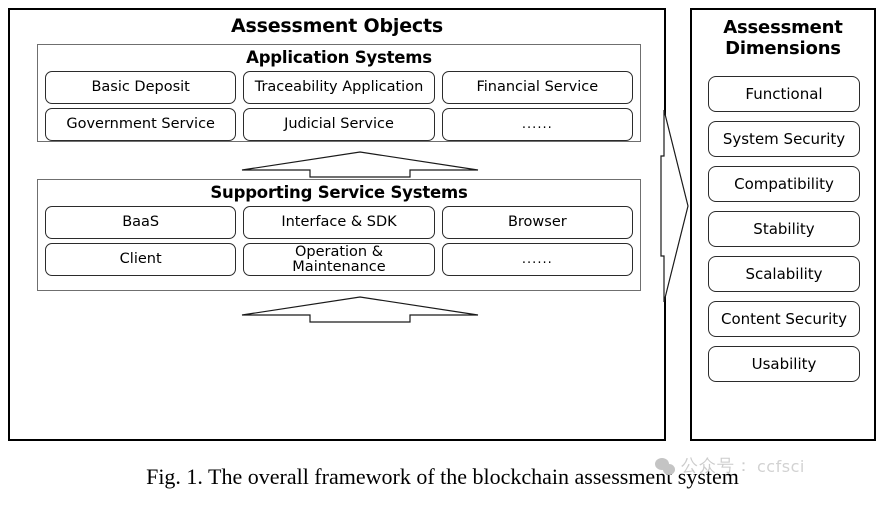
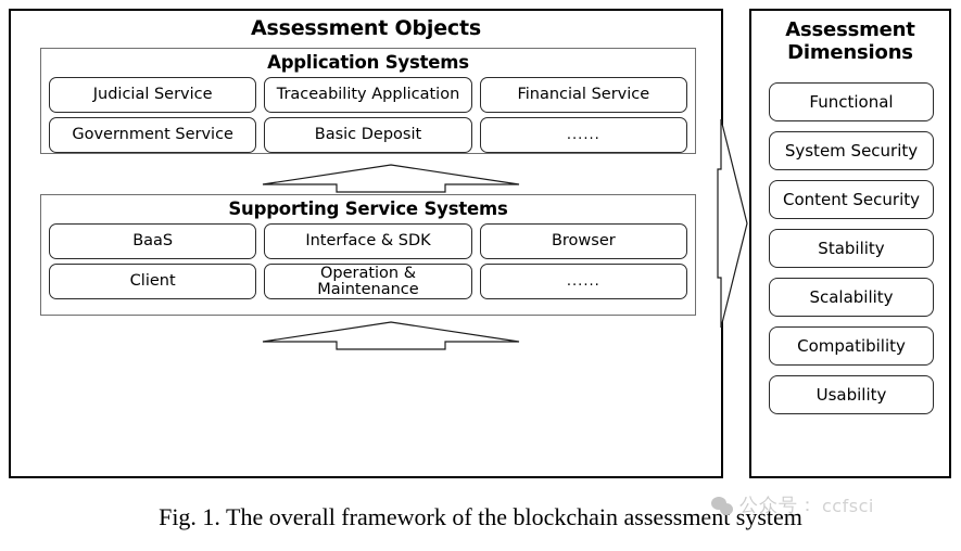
  Assessment Objects
  Application Systems
- Basic Deposit
+ Judicial Service
  Traceability Application
  Financial Service
  Government Service
- Judicial Service
+ Basic Deposit
  ......
  Supporting Service Systems
  BaaS
  Interface & SDK
  Browser
  Client
  Operation &
  Maintenance
  ......
  Assessment
  Dimensions
  Functional
  System Security
- Compatibility
+ Content Security
  Stability
  Scalability
- Content Security
+ Compatibility
  Usability
  Fig. 1. The overall framework of the blockchain assessment system
  公众号：
  ccfsci
